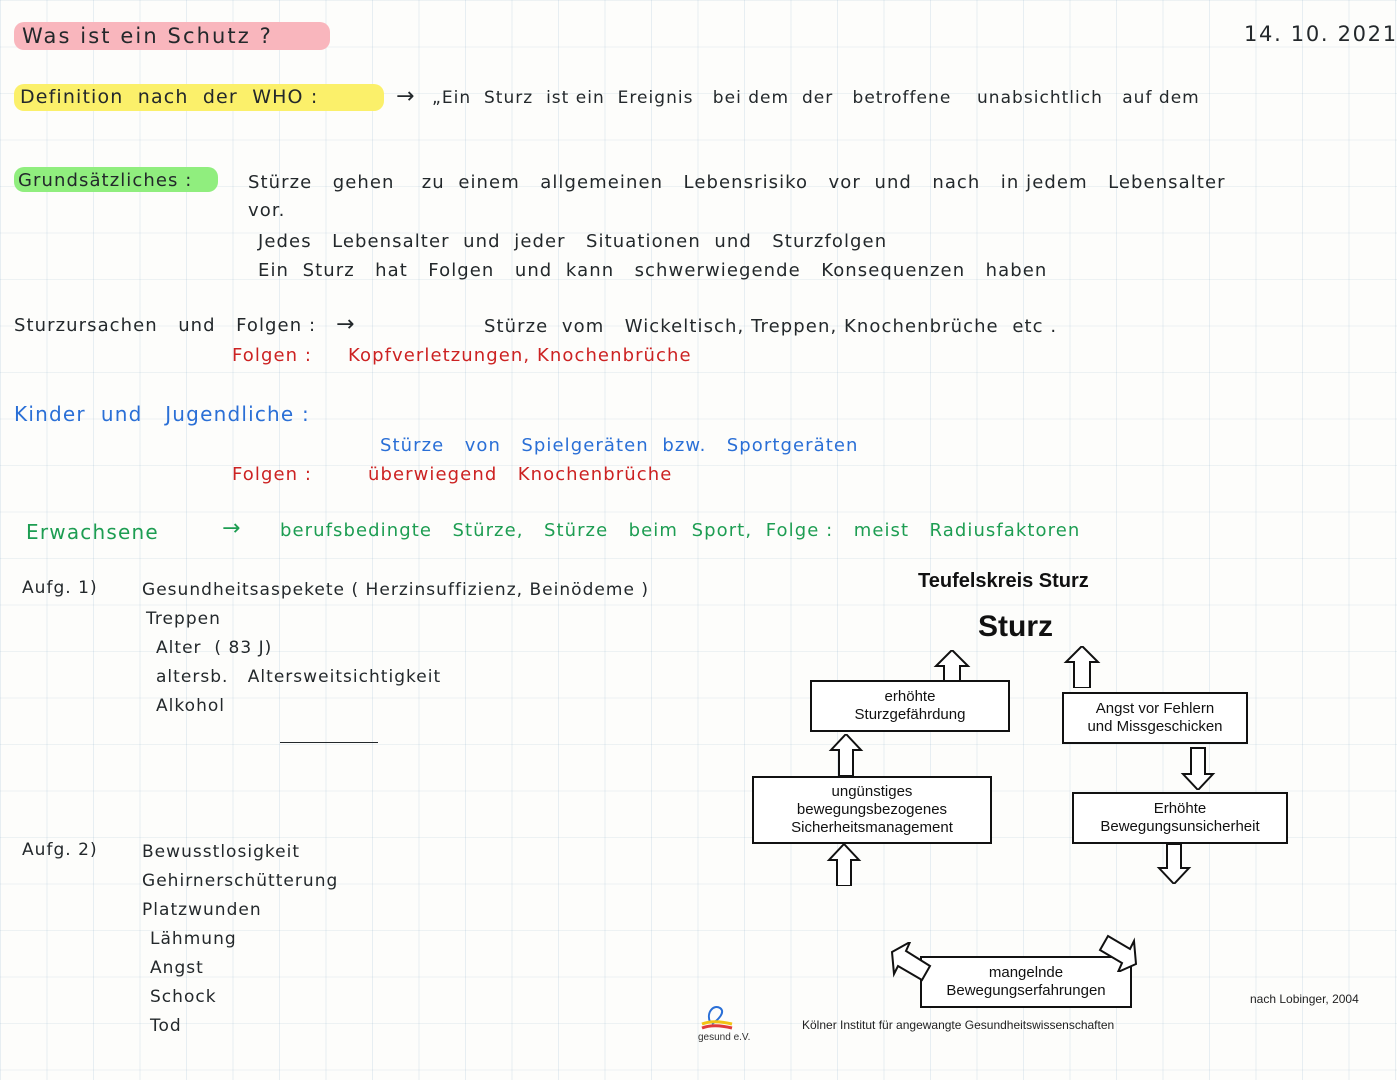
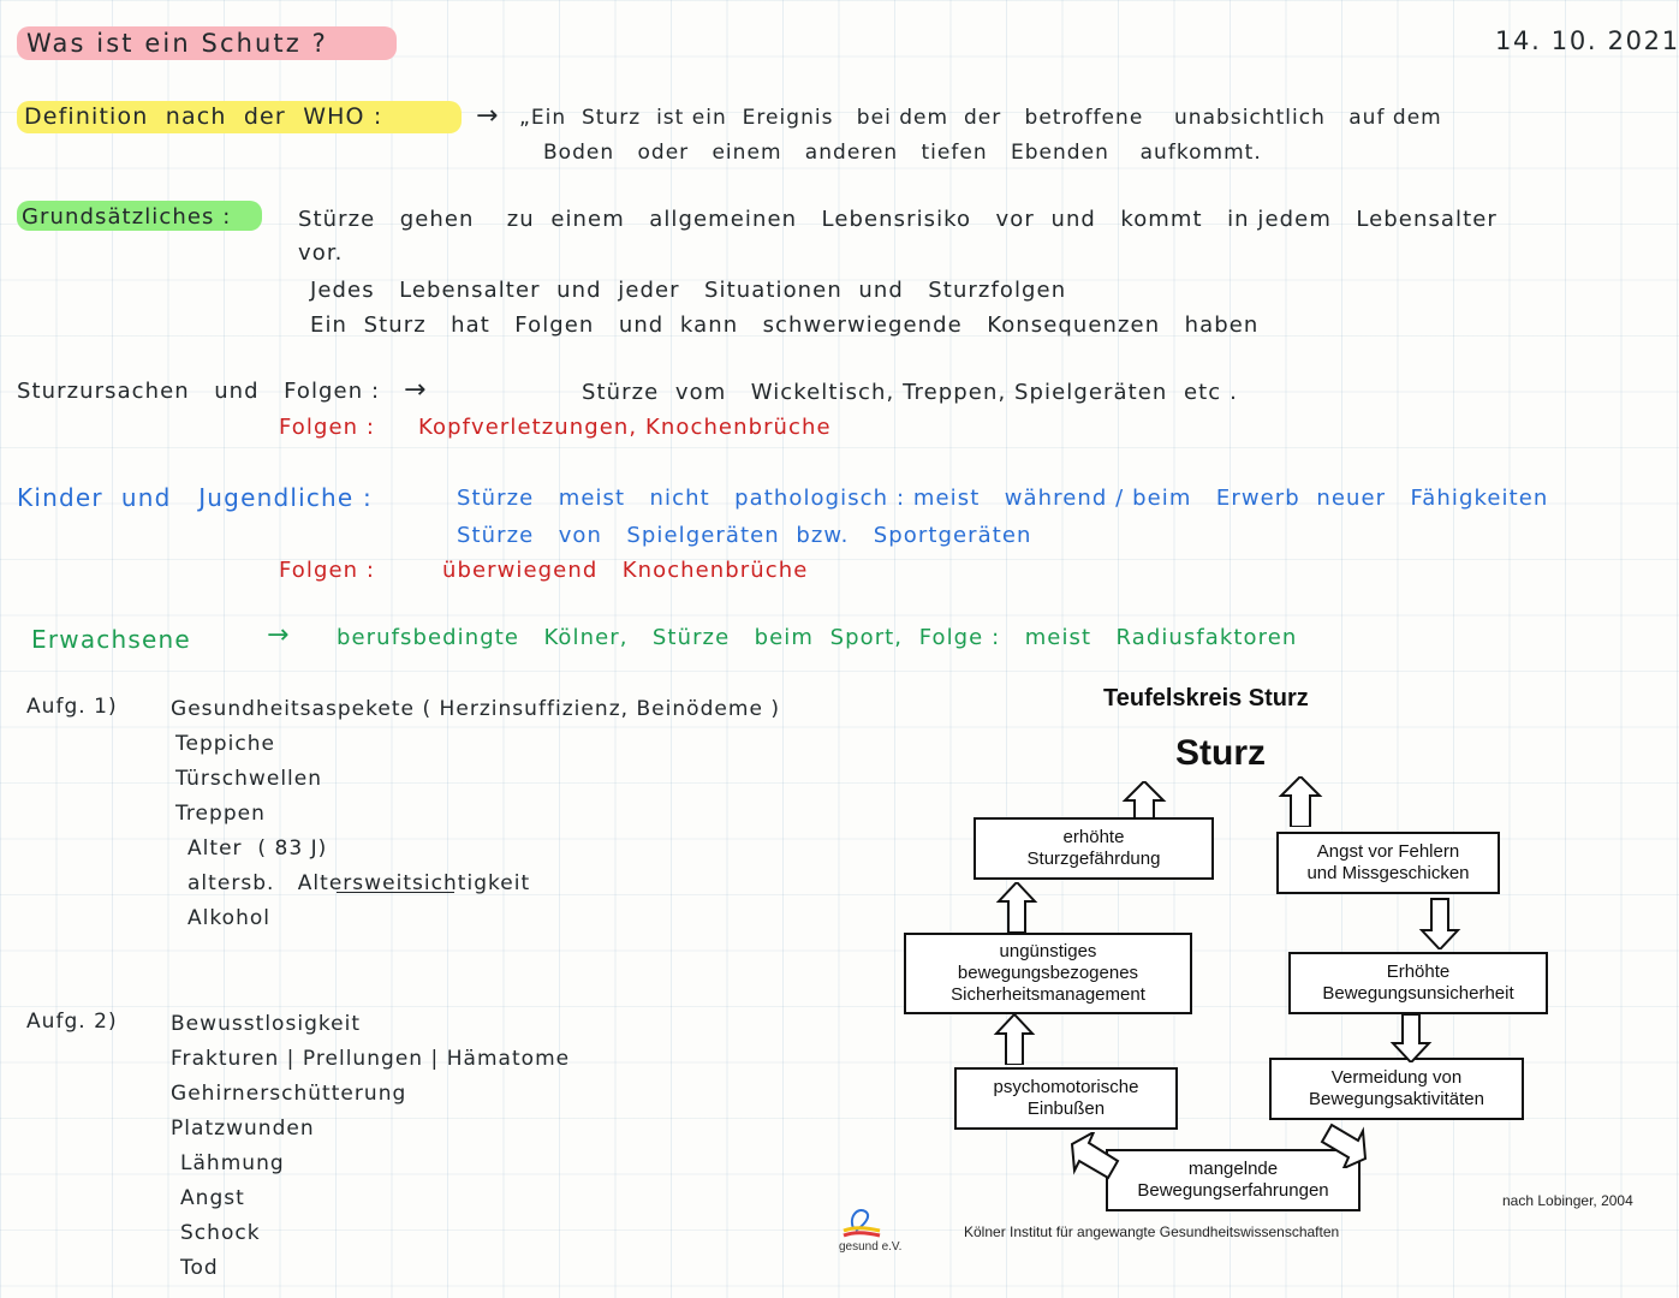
  Was ist ein Schutz ?
  14. 10. 2021
  Definition nach der WHO :
  →
  „Ein Sturz ist ein Ereignis bei dem der betroffene unabsichtlich auf dem
+ Boden oder einem anderen tiefen Ebenden aufkommt.
  Grundsätzliches :
- Stürze gehen zu einem allgemeinen Lebensrisiko vor und nach in jedem Lebensalter
+ Stürze gehen zu einem allgemeinen Lebensrisiko vor und kommt in jedem Lebensalter
  vor.
  Jedes Lebensalter und jeder Situationen und Sturzfolgen
  Ein Sturz hat Folgen und kann schwerwiegende Konsequenzen haben
  Sturzursachen und Folgen :
  →
- Stürze vom Wickeltisch, Treppen, Knochenbrüche etc .
+ Stürze vom Wickeltisch, Treppen, Spielgeräten etc .
  Folgen :
  Kopfverletzungen, Knochenbrüche
  Kinder und Jugendliche :
+ Stürze meist nicht pathologisch : meist während / beim Erwerb neuer Fähigkeiten
  Stürze von Spielgeräten bzw. Sportgeräten
  Folgen :
  überwiegend Knochenbrüche
  Erwachsene
  →
- berufsbedingte Stürze, Stürze beim Sport, Folge : meist Radiusfaktoren
+ berufsbedingte Kölner, Stürze beim Sport, Folge : meist Radiusfaktoren
  Aufg. 1)
  Gesundheitsaspekete ( Herzinsuffizienz, Beinödeme )
+ Teppiche
+ Türschwellen
  Treppen
  Alter ( 83 J)
  altersb. Altersweitsichtigkeit
  Alkohol
  Aufg. 2)
  Bewusstlosigkeit
+ Frakturen | Prellungen | Hämatome
  Gehirnerschütterung
  Platzwunden
  Lähmung
  Angst
  Schock
  Tod
  Teufelskreis Sturz
  Sturz
  erhöhte
  Sturzgefährdung
  Angst vor Fehlern
  und Missgeschicken
  ungünstiges
  bewegungsbezogenes
  Sicherheitsmanagement
  Erhöhte
  Bewegungsunsicherheit
+ psychomotorische
+ Einbußen
+ Vermeidung von
+ Bewegungsaktivitäten
  mangelnde
  Bewegungserfahrungen
  nach Lobinger, 2004
  Kölner Institut für angewangte Gesundheitswissenschaften
  gesund e.V.
